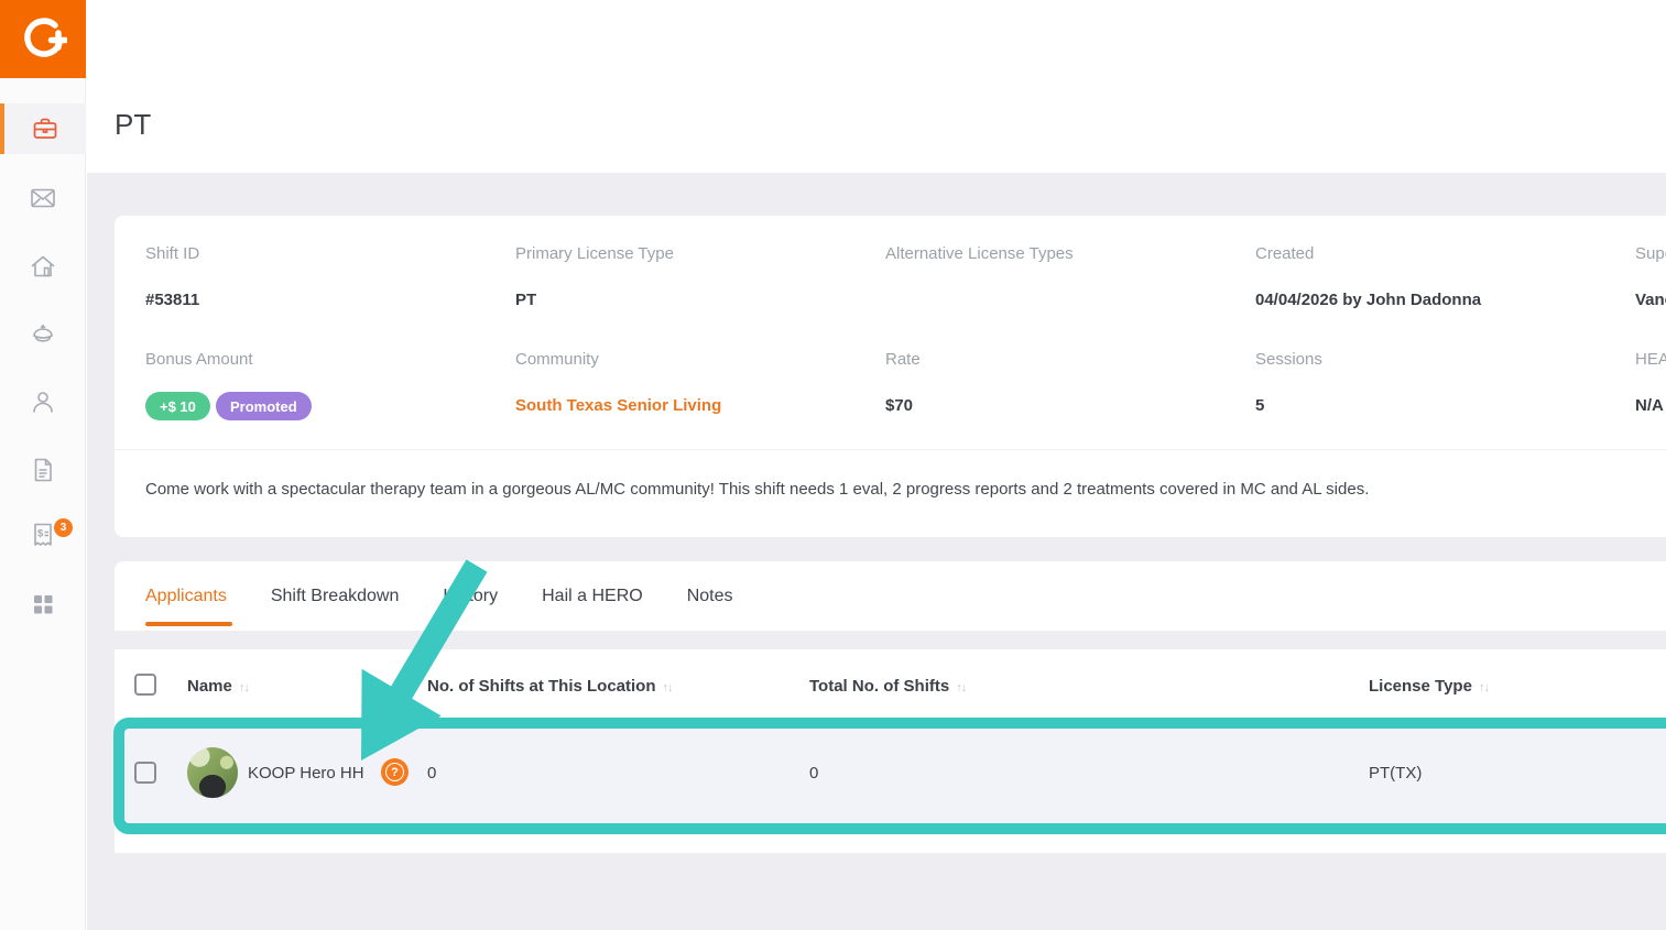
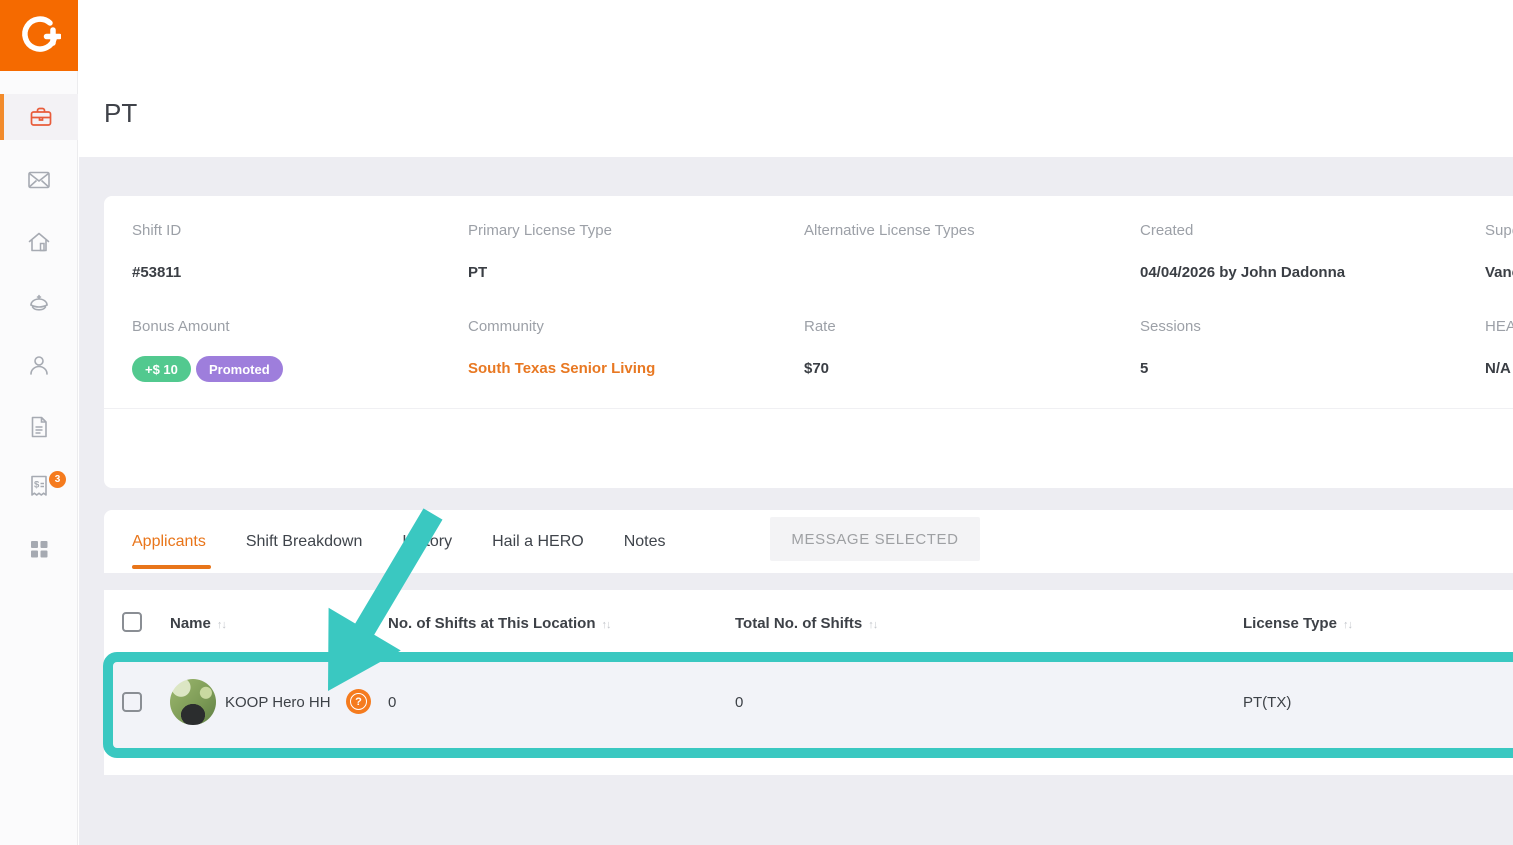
  PT
  $
  3
  Shift ID
  Primary License Type
  Alternative License Types
  Created
  #53811
  PT
  04/04/2026 by John Dadonna
  Bonus Amount
  Community
  Rate
  Sessions
  HEA
  +$ 10
  Promoted
  South Texas Senior Living
  $70
  5
  N/A
- Come work with a spectacular therapy team in a gorgeous AL/MC community! This shift needs 1 eval, 2 progress reports and 2 treatments covered in MC and AL sides.
  Applicants
  Shift Breakdown
  Hail a HERO
  Notes
+ MESSAGE SELECTED
  Name ↑↓
  No. of Shifts at This Location ↑↓
  Total No. of Shifts ↑↓
  License Type ↑↓
  KOOP Hero HH
  ?
  0
  0
  PT(TX)
